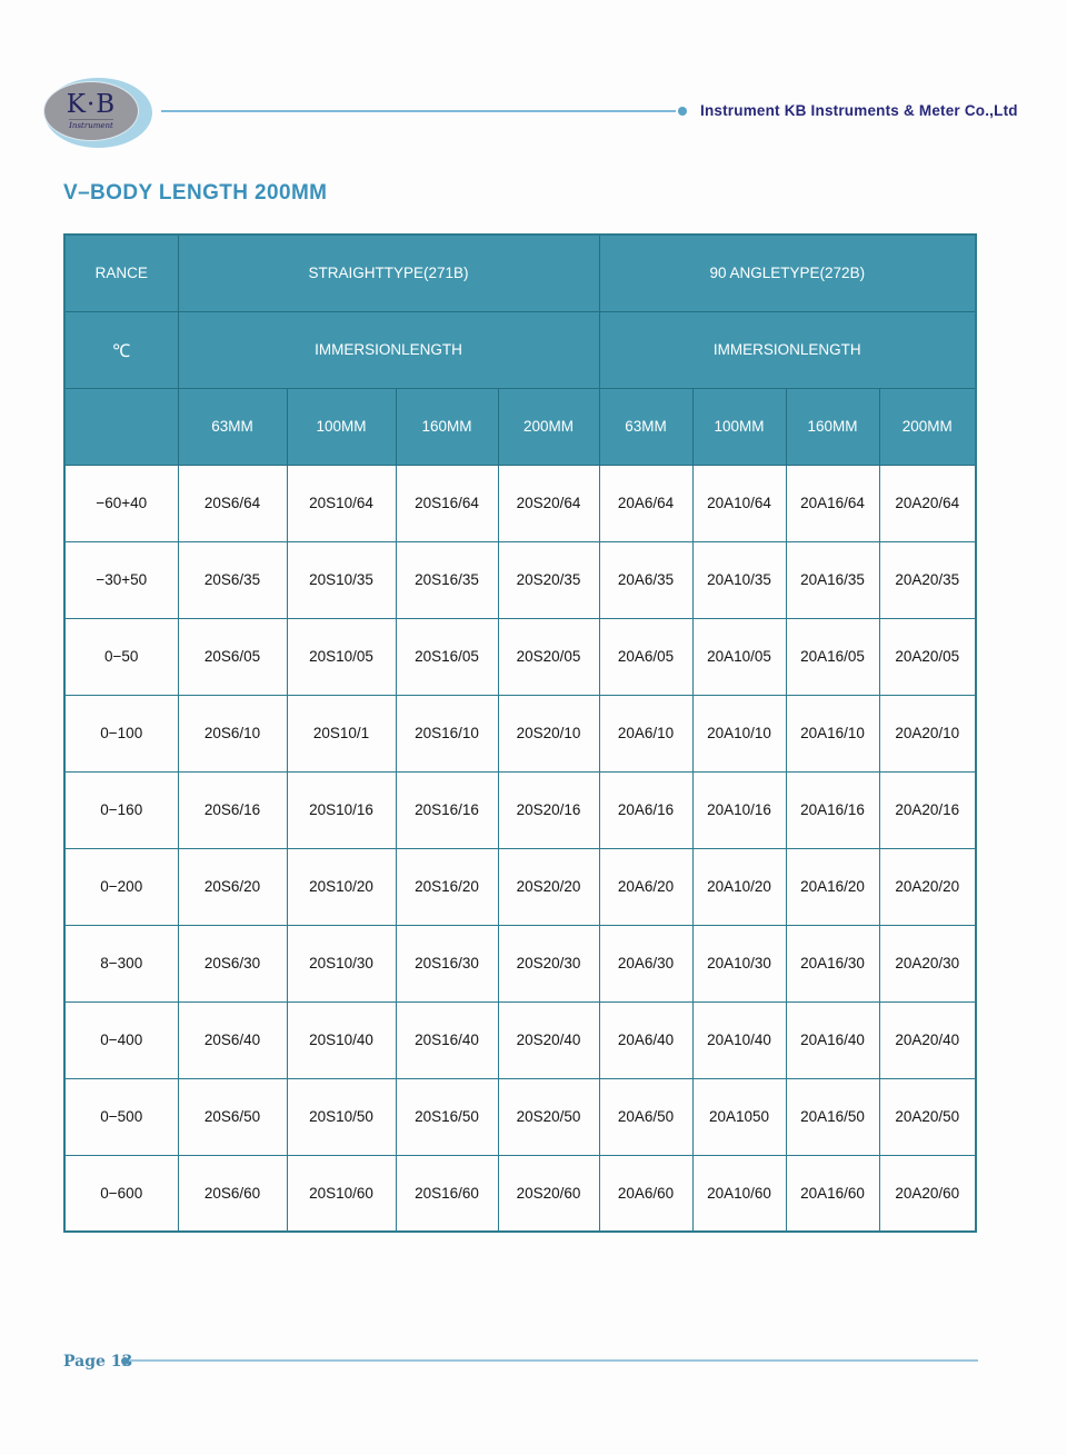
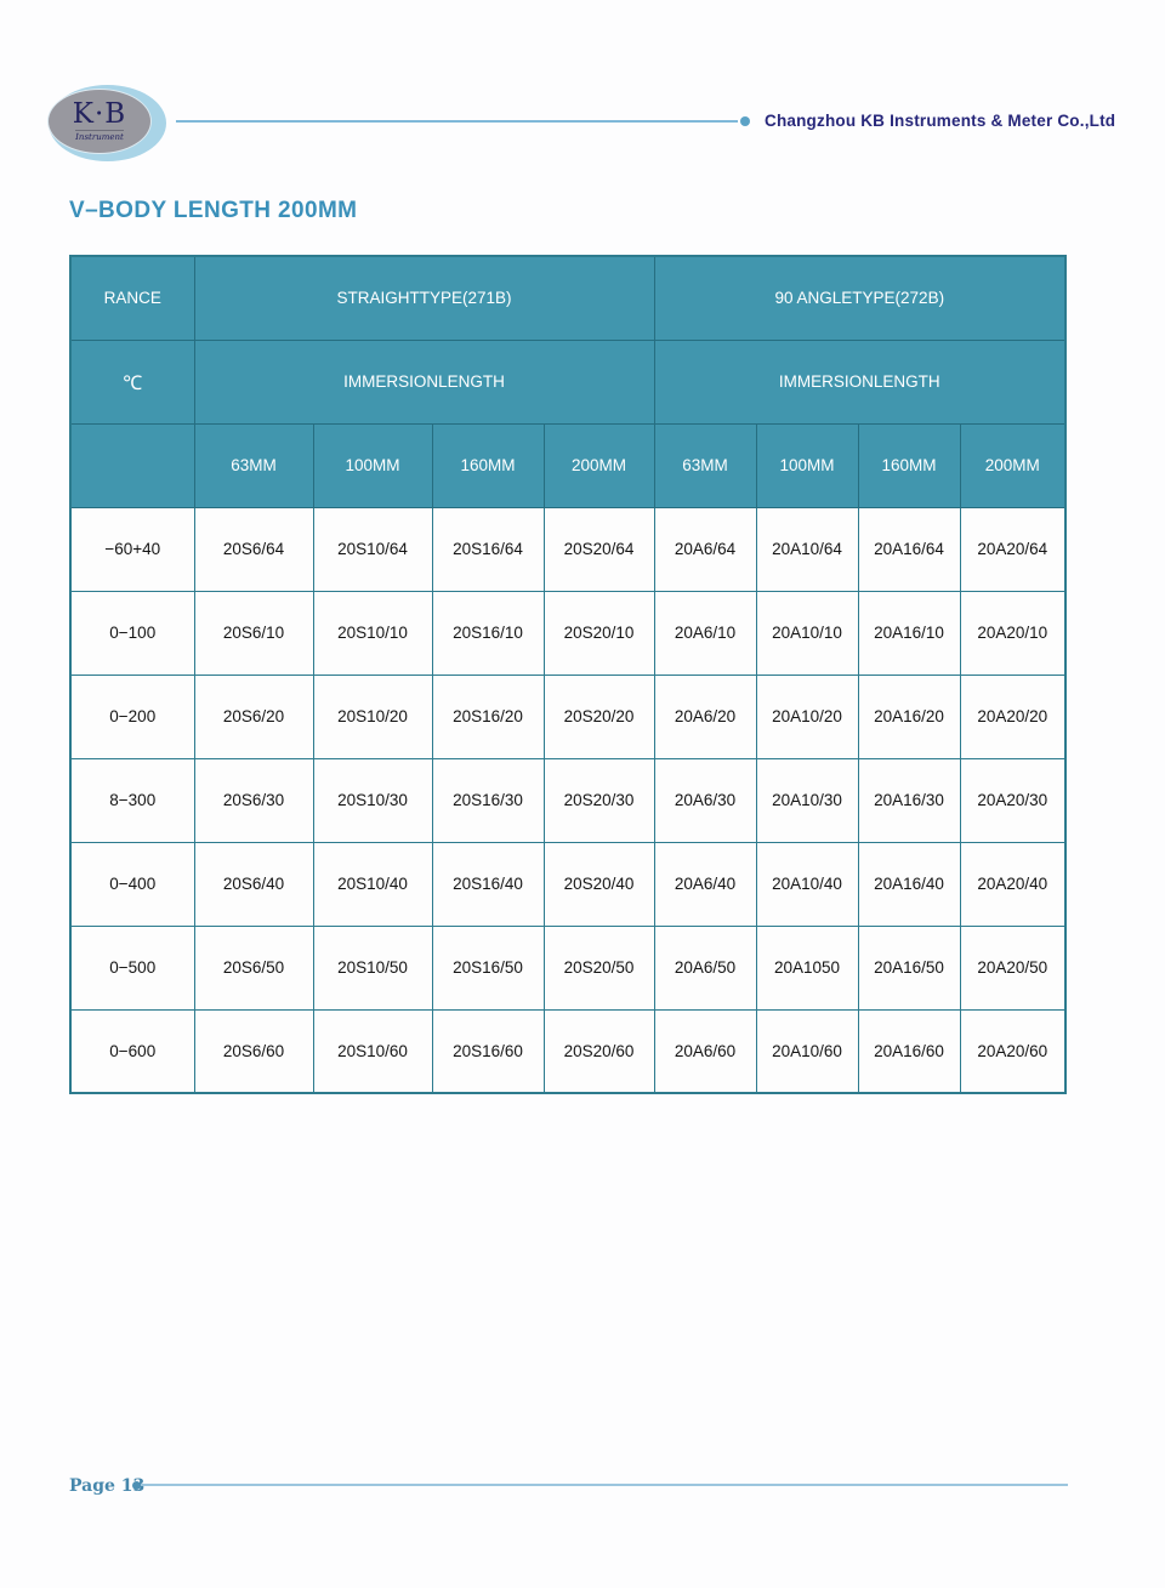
  K·B
  Instrument
- Instrument KB Instruments & Meter Co.,Ltd
+ Changzhou KB Instruments & Meter Co.,Ltd
  V–BODY LENGTH 200MM
  RANCE	STRAIGHTTYPE(271B)	90 ANGLETYPE(272B)
  ℃	IMMERSIONLENGTH	IMMERSIONLENGTH
  	63MM	100MM	160MM	200MM	63MM	100MM	160MM	200MM
  −60+40	20S6/64	20S10/64	20S16/64	20S20/64	20A6/64	20A10/64	20A16/64	20A20/64
- −30+50	20S6/35	20S10/35	20S16/35	20S20/35	20A6/35	20A10/35	20A16/35	20A20/35
- 0−50	20S6/05	20S10/05	20S16/05	20S20/05	20A6/05	20A10/05	20A16/05	20A20/05
- 0−100	20S6/10	20S10/1	20S16/10	20S20/10	20A6/10	20A10/10	20A16/10	20A20/10
+ 0−100	20S6/10	20S10/10	20S16/10	20S20/10	20A6/10	20A10/10	20A16/10	20A20/10
- 0−160	20S6/16	20S10/16	20S16/16	20S20/16	20A6/16	20A10/16	20A16/16	20A20/16
  0−200	20S6/20	20S10/20	20S16/20	20S20/20	20A6/20	20A10/20	20A16/20	20A20/20
  8−300	20S6/30	20S10/30	20S16/30	20S20/30	20A6/30	20A10/30	20A16/30	20A20/30
  0−400	20S6/40	20S10/40	20S16/40	20S20/40	20A6/40	20A10/40	20A16/40	20A20/40
  0−500	20S6/50	20S10/50	20S16/50	20S20/50	20A6/50	20A1050	20A16/50	20A20/50
  0−600	20S6/60	20S10/60	20S16/60	20S20/60	20A6/60	20A10/60	20A16/60	20A20/60
  Page 1
